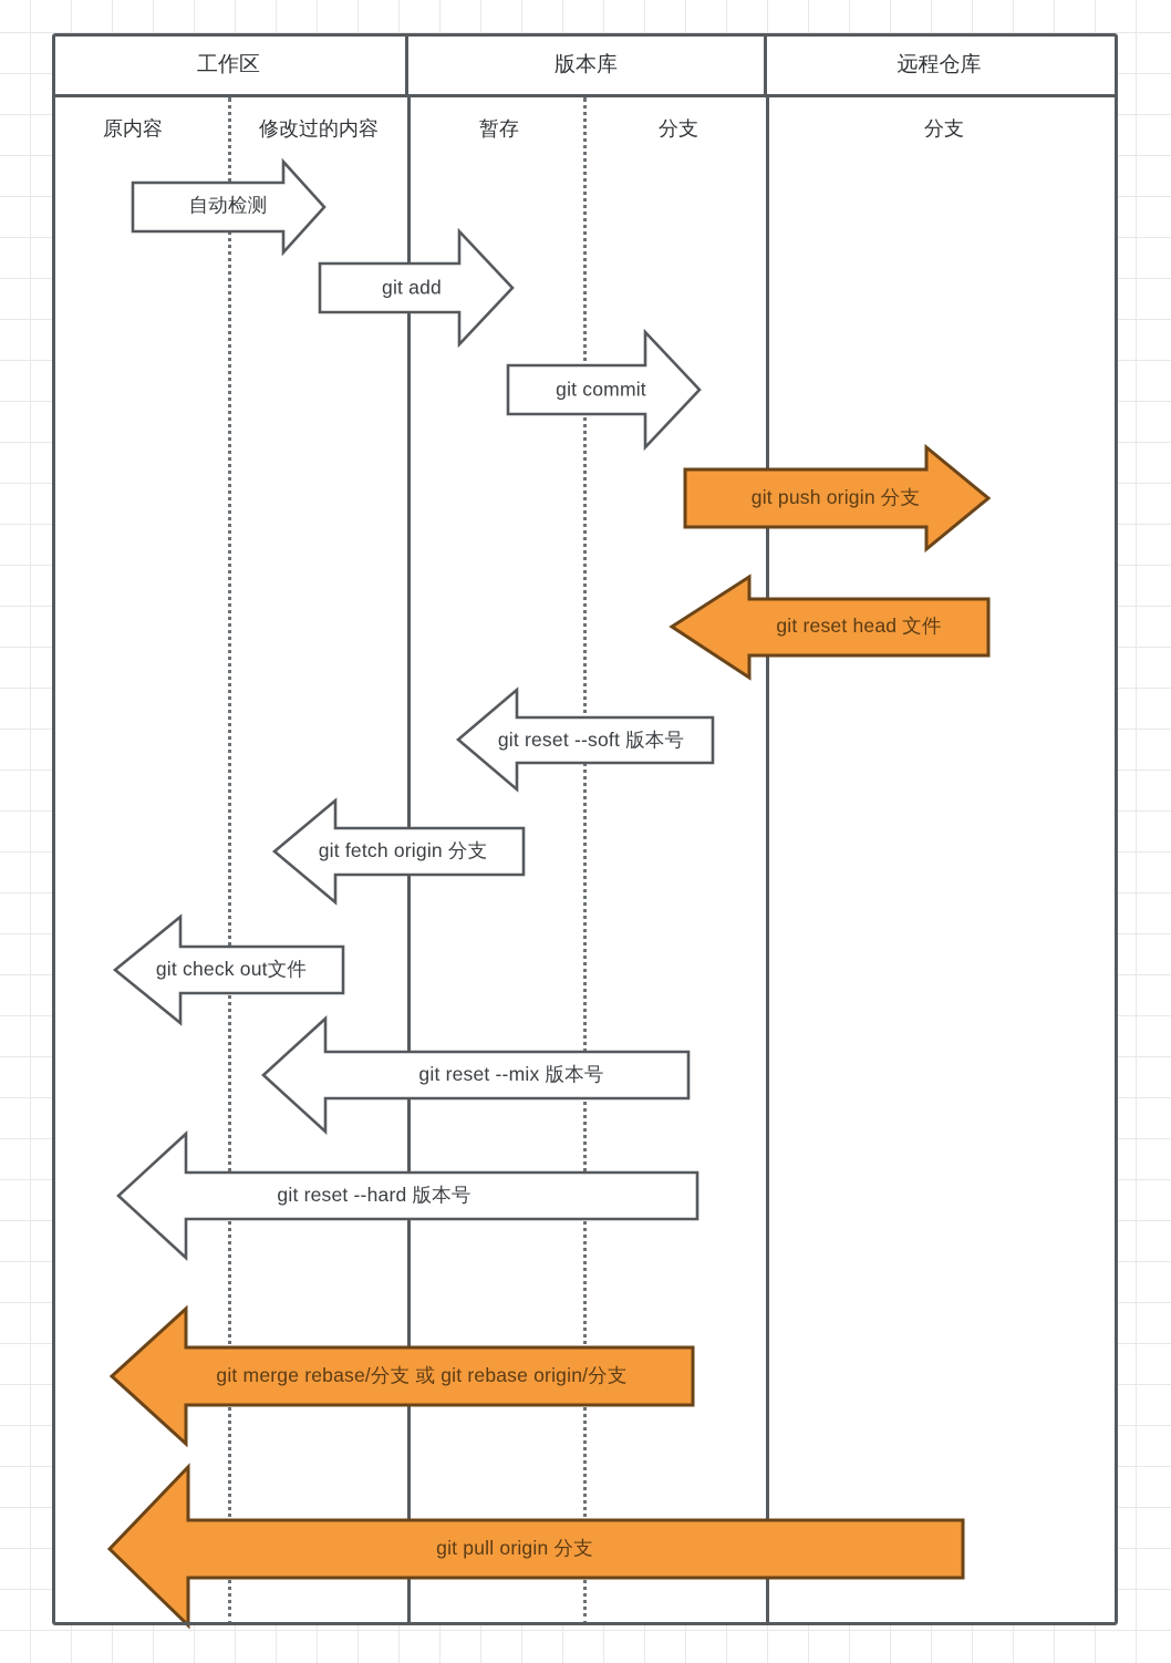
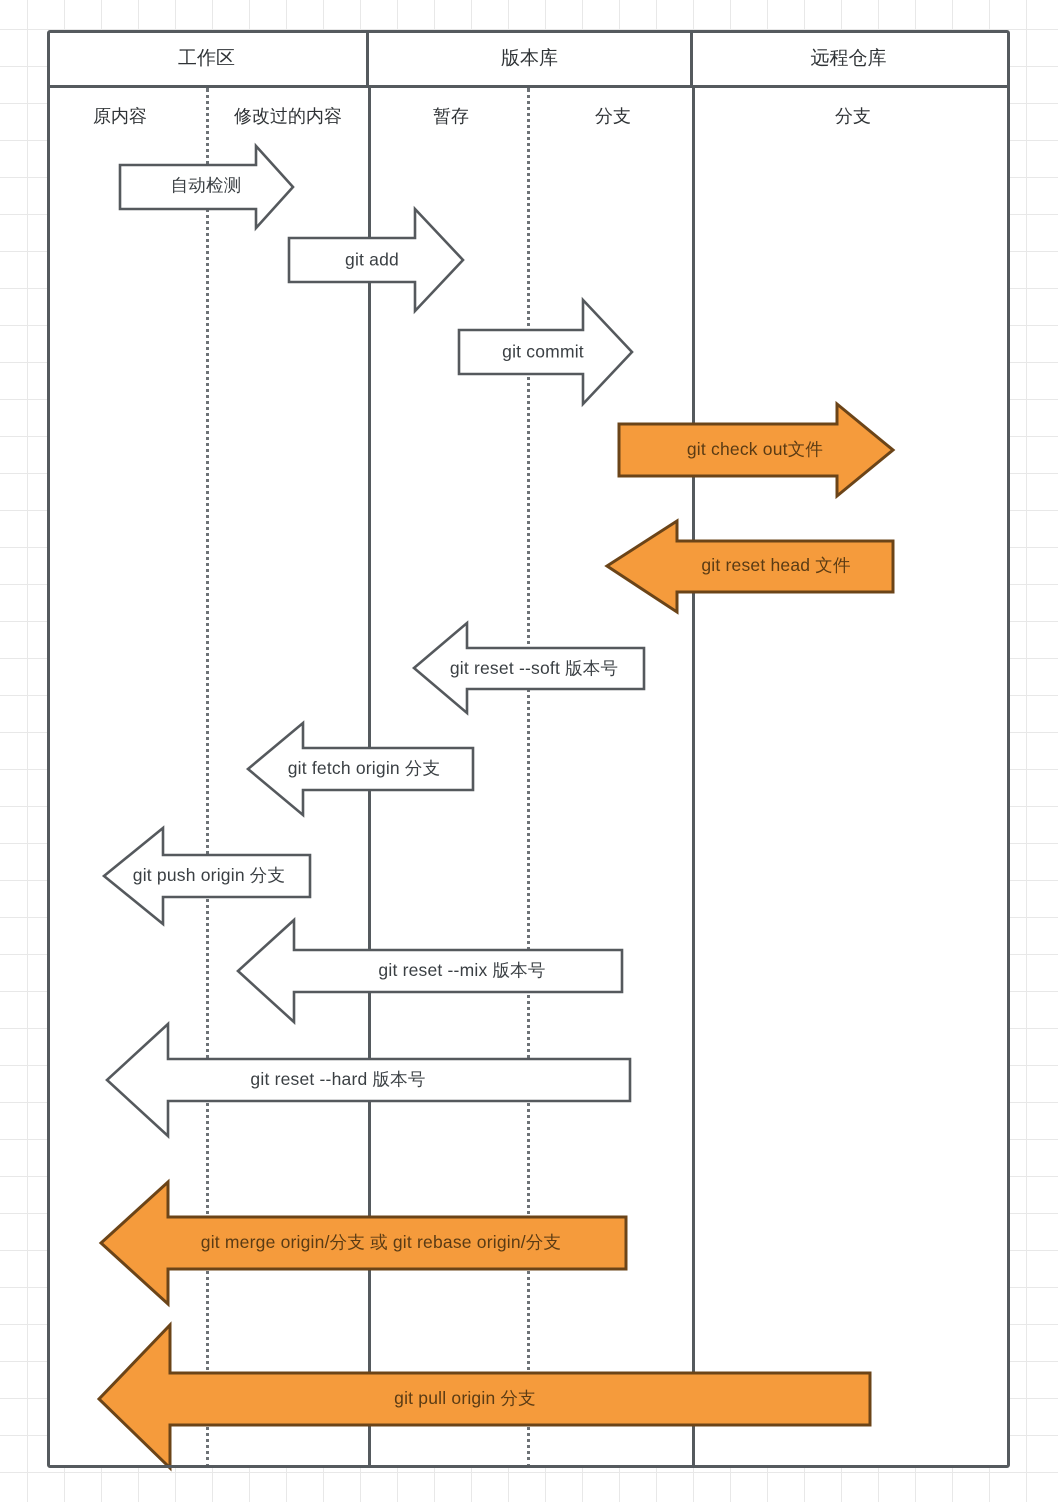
  工作区
  版本库
  远程仓库
  原内容
  修改过的内容
  暂存
  分支
  分支
  自动检测
  git add
  git commit
- git push origin 分支
+ git check out文件
  git reset head 文件
  git reset --soft 版本号
  git fetch origin 分支
- git check out文件
+ git push origin 分支
  git reset --mix 版本号
  git reset --hard 版本号
- git merge rebase/分支 或 git rebase origin/分支
+ git merge origin/分支 或 git rebase origin/分支
  git pull origin 分支
